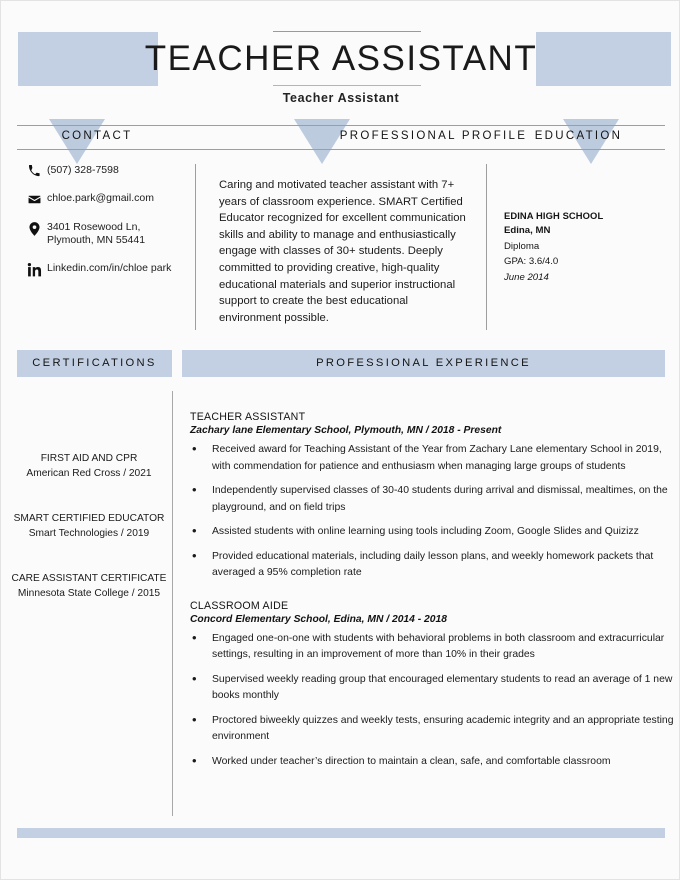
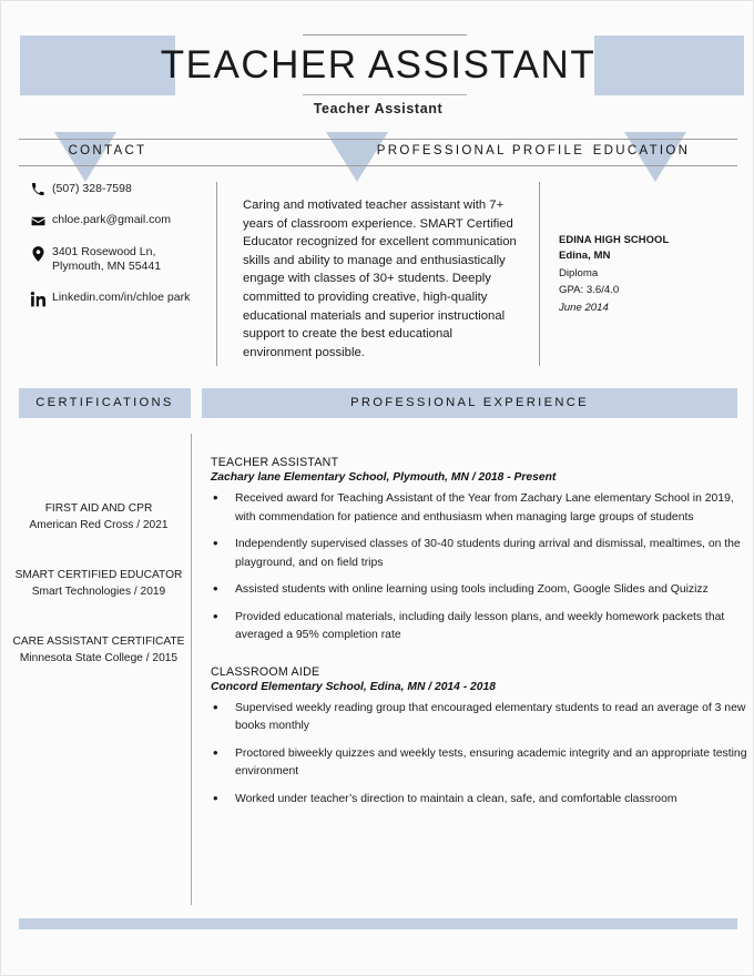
  TEACHER ASSISTANT
  Teacher Assistant
  CONTACT
  PROFESSIONAL PROFILE
  EDUCATION
  (507) 328-7598
  chloe.park@gmail.com
  3401 Rosewood Ln,
  Plymouth, MN 55441
  Linkedin.com/in/chloe park
  Caring and motivated teacher assistant with 7+ years of classroom experience. SMART Certified Educator recognized for excellent communication skills and ability to manage and enthusiastically engage with classes of 30+ students. Deeply committed to providing creative, high-quality educational materials and superior instructional support to create the best educational environment possible.
  EDINA HIGH SCHOOL
  Edina, MN
  Diploma
  GPA: 3.6/4.0
  June 2014
  CERTIFICATIONS
  PROFESSIONAL EXPERIENCE
  FIRST AID AND CPR
  American Red Cross / 2021
  SMART CERTIFIED EDUCATOR
  Smart Technologies / 2019
  CARE ASSISTANT CERTIFICATE
  Minnesota State College / 2015
  TEACHER ASSISTANT
  Zachary lane Elementary School, Plymouth, MN / 2018 - Present
  Received award for Teaching Assistant of the Year from Zachary Lane elementary School in 2019, with commendation for patience and enthusiasm when managing large groups of students
  Independently supervised classes of 30-40 students during arrival and dismissal, mealtimes, on the playground, and on field trips
  Assisted students with online learning using tools including Zoom, Google Slides and Quizizz
  Provided educational materials, including daily lesson plans, and weekly homework packets that averaged a 95% completion rate
  CLASSROOM AIDE
  Concord Elementary School, Edina, MN / 2014 - 2018
- Engaged one-on-one with students with behavioral problems in both classroom and extracurricular settings, resulting in an improvement of more than 10% in their grades
- Supervised weekly reading group that encouraged elementary students to read an average of 1 new books monthly
+ Supervised weekly reading group that encouraged elementary students to read an average of 3 new books monthly
  Proctored biweekly quizzes and weekly tests, ensuring academic integrity and an appropriate testing environment
  Worked under teacher’s direction to maintain a clean, safe, and comfortable classroom
